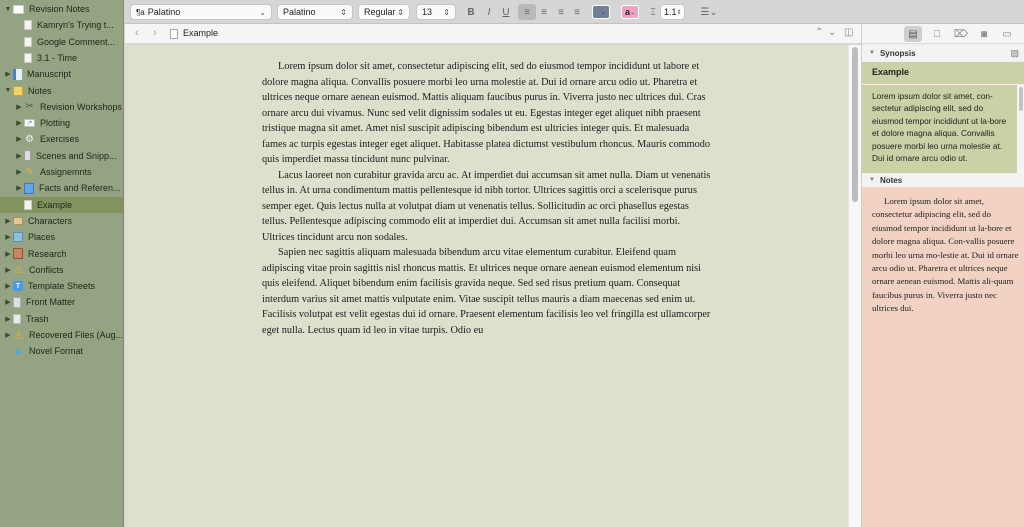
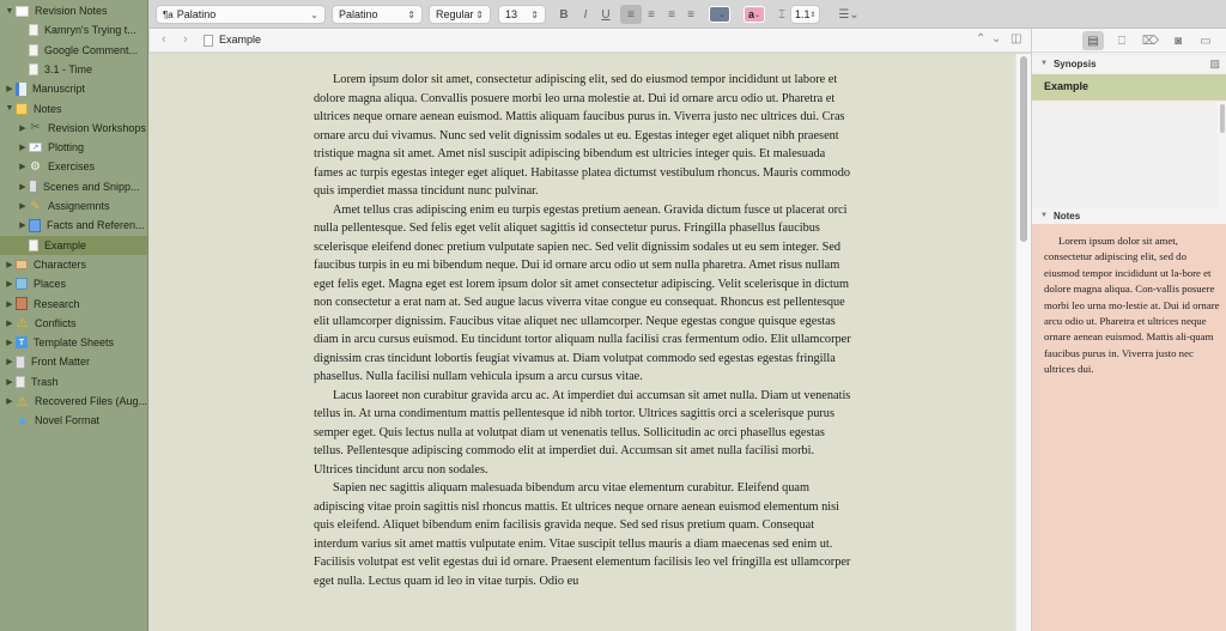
  Revision Notes
  Kamryn's Trying t...
  Google Comment...
  3.1 - Time
  Manuscript
  Notes
  ✂
  Revision Workshops
  Plotting
  ⚙
  Exercises
  Scenes and Snipp...
  ✎
  Assignemnts
  Facts and Referen...
  Example
  Characters
  Places
  Research
  ⚠
  Conflicts
  Template Sheets
  Front Matter
  Trash
  ⚠
  Recovered Files (Aug...
  ▲
  Novel Format
  ¶a Palatino
  ⌄
  Palatino
  ⇕
  Regular
  ⇕
  13
  ⇕
  B
  I
  U
  ≡
  ≡
  ≡
  ≡
  a
  ⌶
  1.1
  ☰⌄
  ‹
  ›
  Example
  ⌃
  ⌄
  ◫
  Lorem ipsum dolor sit amet, consectetur adipiscing elit, sed do eiusmod tempor incididunt ut labore et dolore magna aliqua. Convallis posuere morbi leo urna molestie at. Dui id ornare arcu odio ut. Pharetra et ultrices neque ornare aenean euismod. Mattis aliquam faucibus purus in. Viverra justo nec ultrices dui. Cras ornare arcu dui vivamus. Nunc sed velit dignissim sodales ut eu. Egestas integer eget aliquet nibh praesent tristique magna sit amet. Amet nisl suscipit adipiscing bibendum est ultricies integer quis. Et malesuada fames ac turpis egestas integer eget aliquet. Habitasse platea dictumst vestibulum rhoncus. Mauris commodo quis imperdiet massa tincidunt nunc pulvinar.
+ Amet tellus cras adipiscing enim eu turpis egestas pretium aenean. Gravida dictum fusce ut placerat orci nulla pellentesque. Sed felis eget velit aliquet sagittis id consectetur purus. Fringilla phasellus faucibus scelerisque eleifend donec pretium vulputate sapien nec. Sed velit dignissim sodales ut eu sem integer. Sed faucibus turpis in eu mi bibendum neque. Dui id ornare arcu odio ut sem nulla pharetra. Amet risus nullam eget felis eget. Magna eget est lorem ipsum dolor sit amet consectetur adipiscing. Velit scelerisque in dictum non consectetur a erat nam at. Sed augue lacus viverra vitae congue eu consequat. Rhoncus est pellentesque elit ullamcorper dignissim. Faucibus vitae aliquet nec ullamcorper. Neque egestas congue quisque egestas diam in arcu cursus euismod. Eu tincidunt tortor aliquam nulla facilisi cras fermentum odio. Elit ullamcorper dignissim cras tincidunt lobortis feugiat vivamus at. Diam volutpat commodo sed egestas egestas fringilla phasellus. Nulla facilisi nullam vehicula ipsum a arcu cursus vitae.
  Lacus laoreet non curabitur gravida arcu ac. At imperdiet dui accumsan sit amet nulla. Diam ut venenatis tellus in. At urna condimentum mattis pellentesque id nibh tortor. Ultrices sagittis orci a scelerisque purus semper eget. Quis lectus nulla at volutpat diam ut venenatis tellus. Sollicitudin ac orci phasellus egestas tellus. Pellentesque adipiscing commodo elit at imperdiet dui. Accumsan sit amet nulla facilisi morbi. Ultrices tincidunt arcu non sodales.
  Sapien nec sagittis aliquam malesuada bibendum arcu vitae elementum curabitur. Eleifend quam adipiscing vitae proin sagittis nisl rhoncus mattis. Et ultrices neque ornare aenean euismod elementum nisi quis eleifend. Aliquet bibendum enim facilisis gravida neque. Sed sed risus pretium quam. Consequat interdum varius sit amet mattis vulputate enim. Vitae suscipit tellus mauris a diam maecenas sed enim ut. Facilisis volutpat est velit egestas dui id ornare. Praesent elementum facilisis leo vel fringilla est ullamcorper eget nulla. Lectus quam id leo in vitae turpis. Odio eu
  ▤
  ⎕
  ⌦
  ◙
  ▭
  Synopsis
  ▨
  Example
- Lorem ipsum dolor sit amet, con-sectetur adipiscing elit, sed do eiusmod tempor incididunt ut la-bore et dolore magna aliqua. Convallis posuere morbi leo urna molestie at. Dui id ornare arcu odio ut.
  Notes
  Lorem ipsum dolor sit amet, consectetur adipiscing elit, sed do eiusmod tempor incididunt ut la-bore et dolore magna aliqua. Con-vallis posuere morbi leo urna mo-lestie at. Dui id ornare arcu odio ut. Pharetra et ultrices neque ornare aenean euismod. Mattis ali-quam faucibus purus in. Viverra justo nec ultrices dui.
